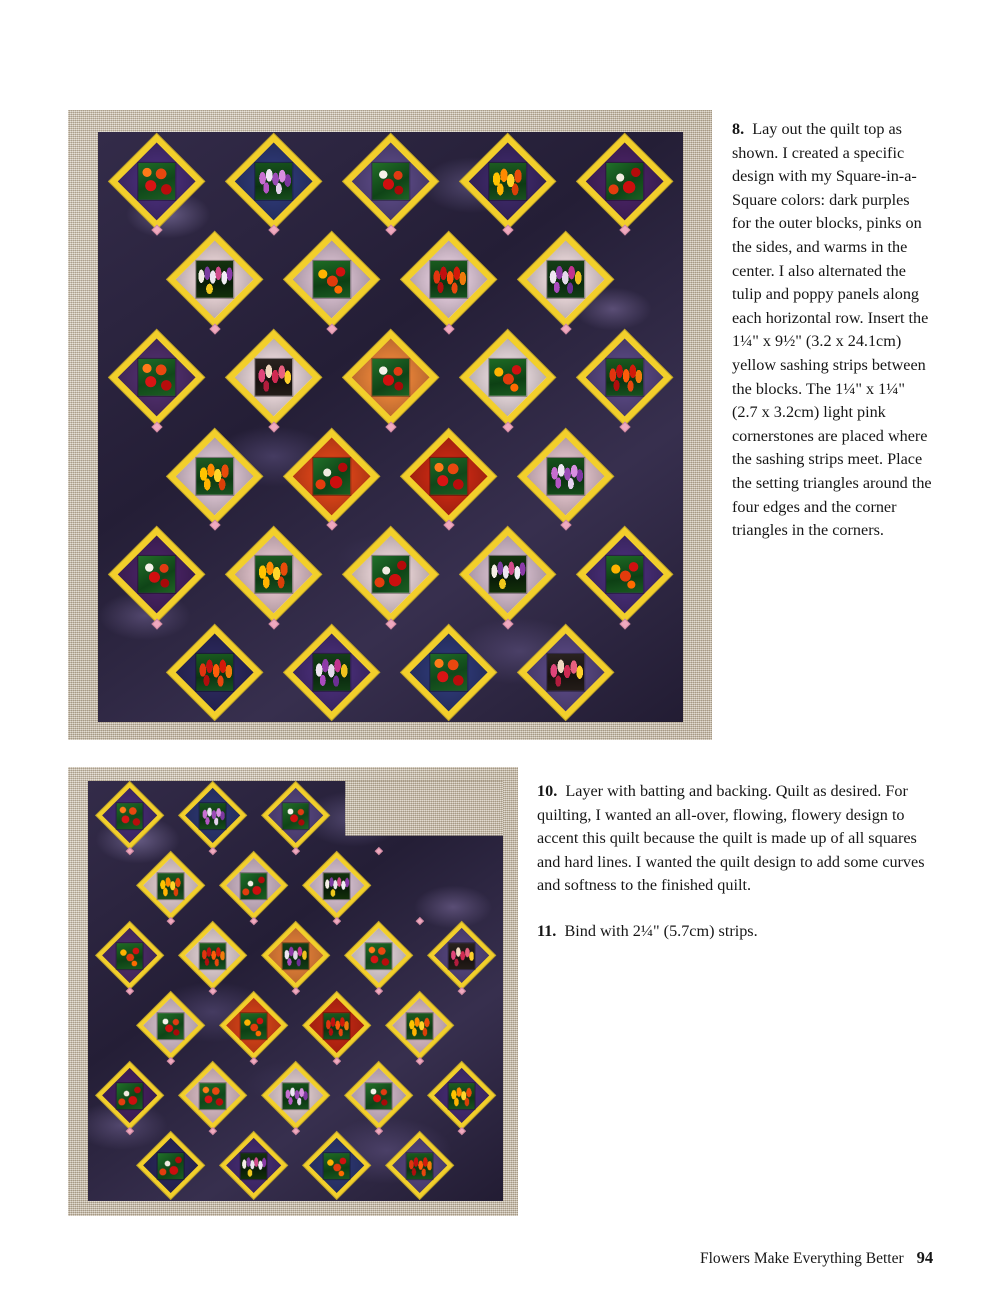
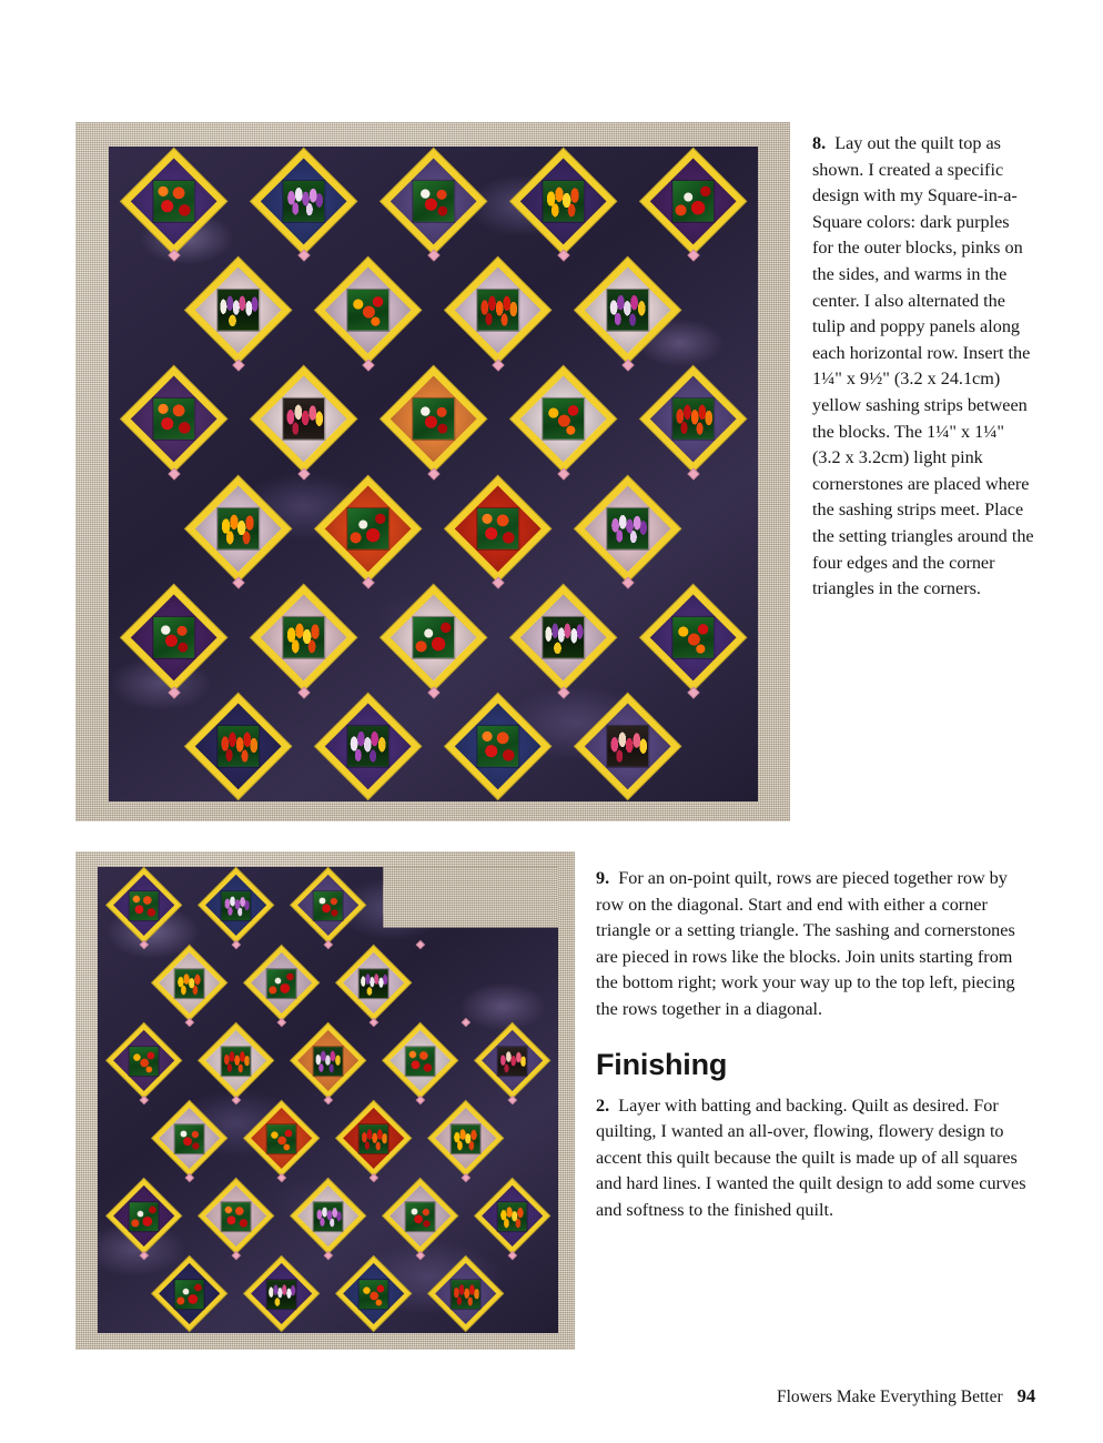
- 8. Lay out the quilt top as shown. I created a specific design with my Square-in-a-Square colors: dark purples for the outer blocks, pinks on the sides, and warms in the center. I also alternated the tulip and poppy panels along each horizontal row. Insert the 1¼" x 9½" (3.2 x 24.1cm) yellow sashing strips between the blocks. The 1¼" x 1¼" (2.7 x 3.2cm) light pink cornerstones are placed where the sashing strips meet. Place the setting triangles around the four edges and the corner triangles in the corners.
+ 8. Lay out the quilt top as shown. I created a specific design with my Square-in-a-Square colors: dark purples for the outer blocks, pinks on the sides, and warms in the center. I also alternated the tulip and poppy panels along each horizontal row. Insert the 1¼" x 9½" (3.2 x 24.1cm) yellow sashing strips between the blocks. The 1¼" x 1¼" (3.2 x 3.2cm) light pink cornerstones are placed where the sashing strips meet. Place the setting triangles around the four edges and the corner triangles in the corners.
+ 9. For an on-point quilt, rows are pieced together row by row on the diagonal. Start and end with either a corner triangle or a setting triangle. The sashing and cornerstones are pieced in rows like the blocks. Join units starting from the bottom right; work your way up to the top left, piecing the rows together in a diagonal.
+ Finishing
- 10. Layer with batting and backing. Quilt as desired. For quilting, I wanted an all-over, flowing, flowery design to accent this quilt because the quilt is made up of all squares and hard lines. I wanted the quilt design to add some curves and softness to the finished quilt.
+ 2. Layer with batting and backing. Quilt as desired. For quilting, I wanted an all-over, flowing, flowery design to accent this quilt because the quilt is made up of all squares and hard lines. I wanted the quilt design to add some curves and softness to the finished quilt.
- 11. Bind with 2¼" (5.7cm) strips.
  Flowers Make Everything Better 94
